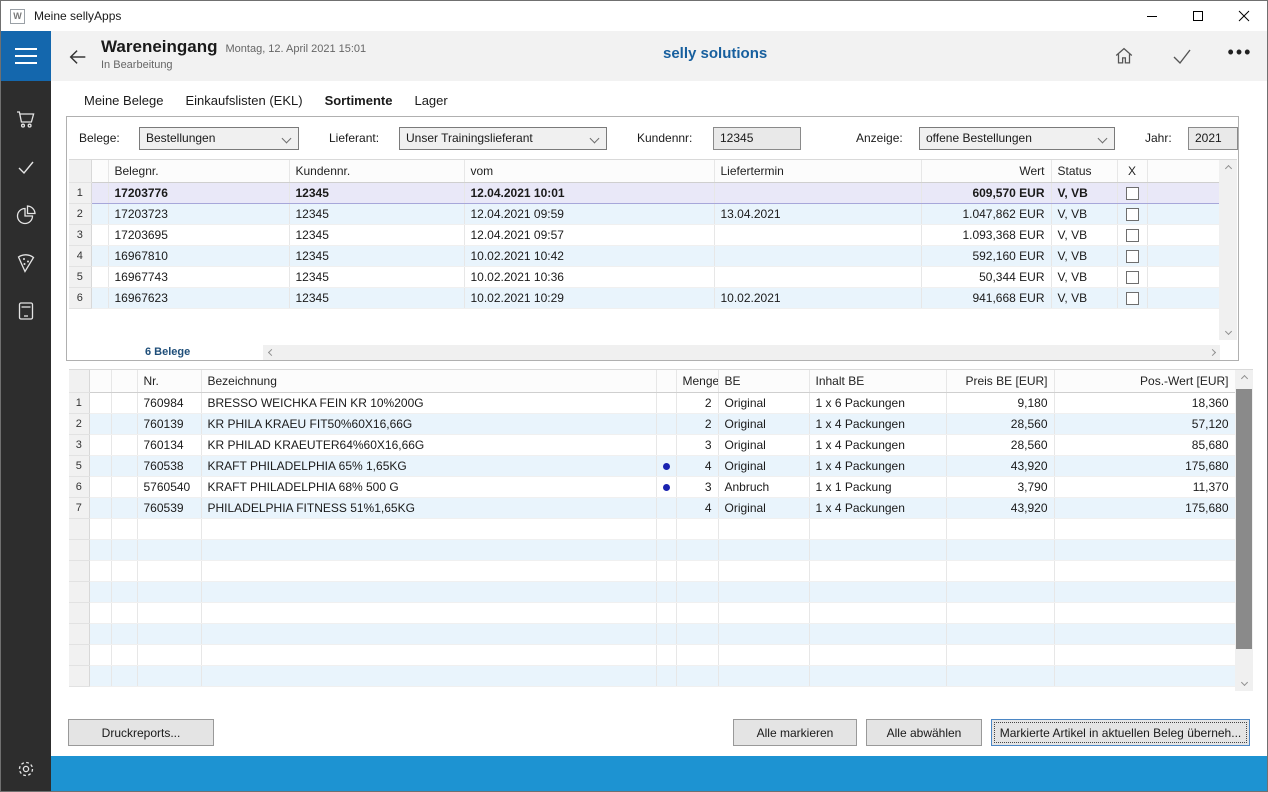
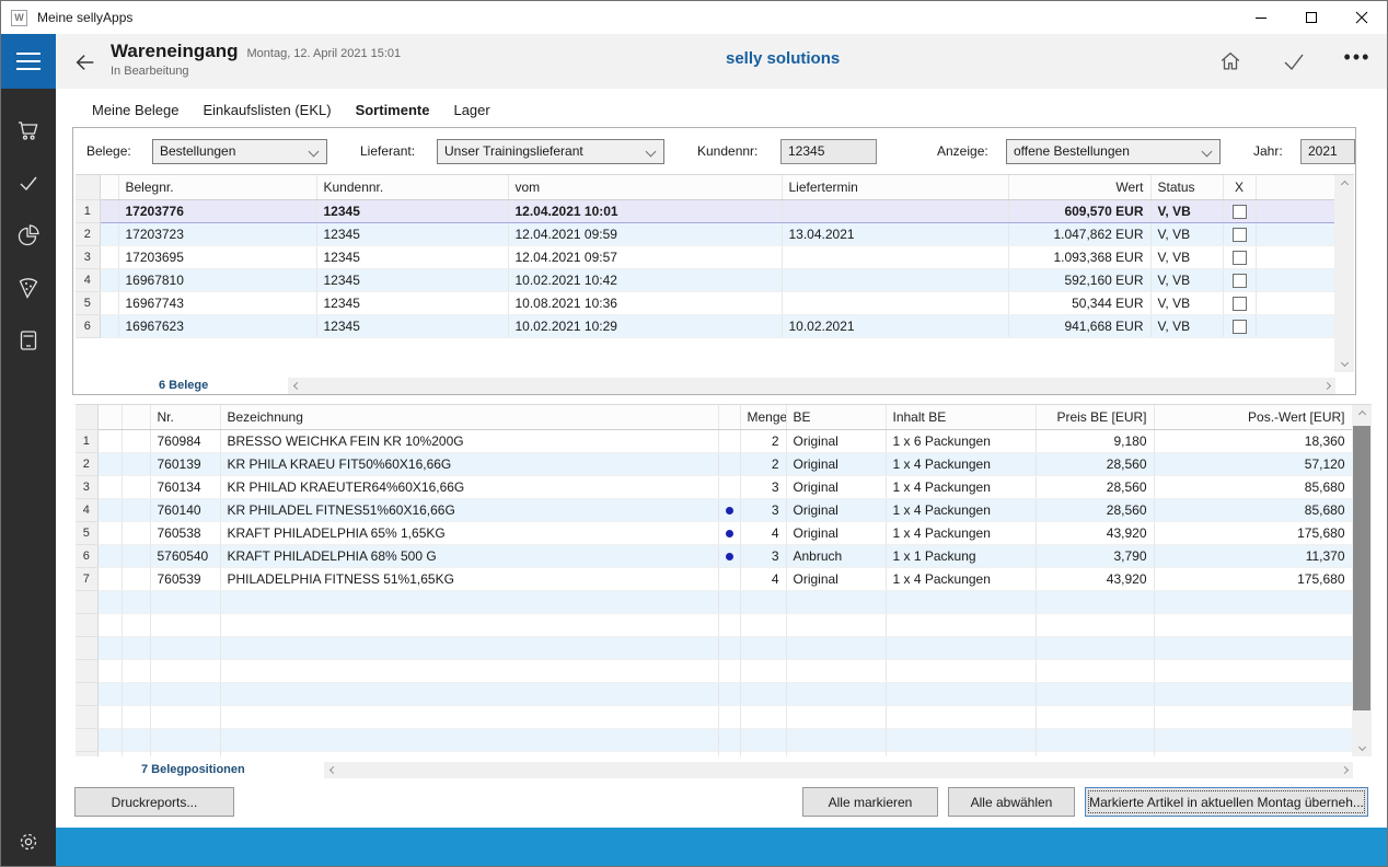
  W
  Meine sellyApps
  Wareneingang
  Montag, 12. April 2021 15:01
  In Bearbeitung
  selly solutions
  •••
  Meine Belege
  Einkaufslisten (EKL)
  Sortimente
  Lager
  Belege:
  Bestellungen
  Lieferant:
  Unser Trainingslieferant
  Kundennr:
  12345
  Anzeige:
  offene Bestellungen
  Jahr:
  2021
  		Belegnr.	Kundennr.	vom	Liefertermin	Wert	Status	X
  1		17203776	12345	12.04.2021 10:01		609,570 EUR	V, VB
  2		17203723	12345	12.04.2021 09:59	13.04.2021	1.047,862 EUR	V, VB
  3		17203695	12345	12.04.2021 09:57		1.093,368 EUR	V, VB
  4		16967810	12345	10.02.2021 10:42		592,160 EUR	V, VB
- 5		16967743	12345	10.02.2021 10:36		50,344 EUR	V, VB
+ 5		16967743	12345	10.08.2021 10:36		50,344 EUR	V, VB
  6		16967623	12345	10.02.2021 10:29	10.02.2021	941,668 EUR	V, VB
  6 Belege
  			Nr.	Bezeichnung		Menge	BE	Inhalt BE	Preis BE [EUR]	Pos.-Wert [EUR]
  1			760984	BRESSO WEICHKA FEIN KR 10%200G		2	Original	1 x 6 Packungen	9,180	18,360
  2			760139	KR PHILA KRAEU FIT50%60X16,66G		2	Original	1 x 4 Packungen	28,560	57,120
  3			760134	KR PHILAD KRAEUTER64%60X16,66G		3	Original	1 x 4 Packungen	28,560	85,680
+ 4			760140	KR PHILADEL FITNES51%60X16,66G		3	Original	1 x 4 Packungen	28,560	85,680
  5			760538	KRAFT PHILADELPHIA 65% 1,65KG		4	Original	1 x 4 Packungen	43,920	175,680
  6			5760540	KRAFT PHILADELPHIA 68% 500 G		3	Anbruch	1 x 1 Packung	3,790	11,370
  7			760539	PHILADELPHIA FITNESS 51%1,65KG		4	Original	1 x 4 Packungen	43,920	175,680
+ 7 Belegpositionen
  Druckreports...
  Alle markieren
  Alle abwählen
- Markierte Artikel in aktuellen Beleg überneh...
+ Markierte Artikel in aktuellen Montag überneh...
